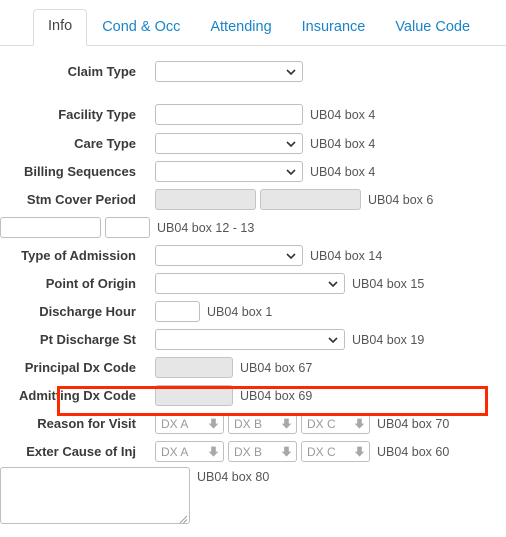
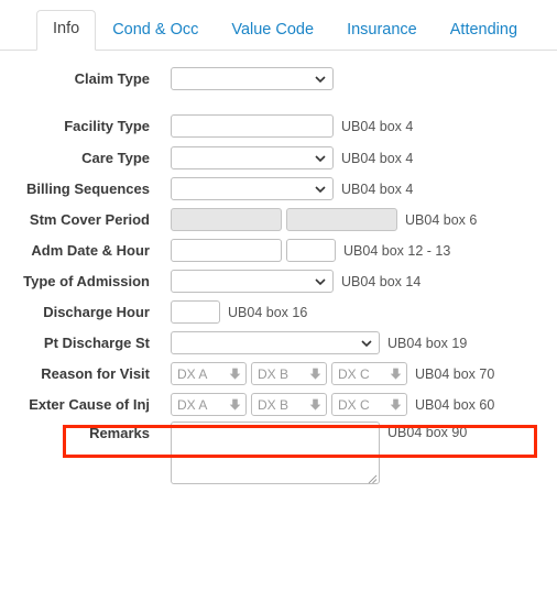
  Info
  Cond & Occ
- Attending
+ Value Code
  Insurance
- Value Code
+ Attending
  Claim Type
  Facility Type
  UB04 box 4
  Care Type
  UB04 box 4
  Billing Sequences
  UB04 box 4
  Stm Cover Period
  UB04 box 6
+ Adm Date & Hour
  UB04 box 12 - 13
  Type of Admission
  UB04 box 14
- Point of Origin
- UB04 box 15
  Discharge Hour
- UB04 box 1
+ UB04 box 16
  Pt Discharge St
  UB04 box 19
- Principal Dx Code
- UB04 box 67
- Admitting Dx Code
- UB04 box 69
  Reason for Visit
  DX A
  DX B
  DX C
  UB04 box 70
  Exter Cause of Inj
  DX A
  DX B
  DX C
  UB04 box 60
+ Remarks
- UB04 box 80
+ UB04 box 90
